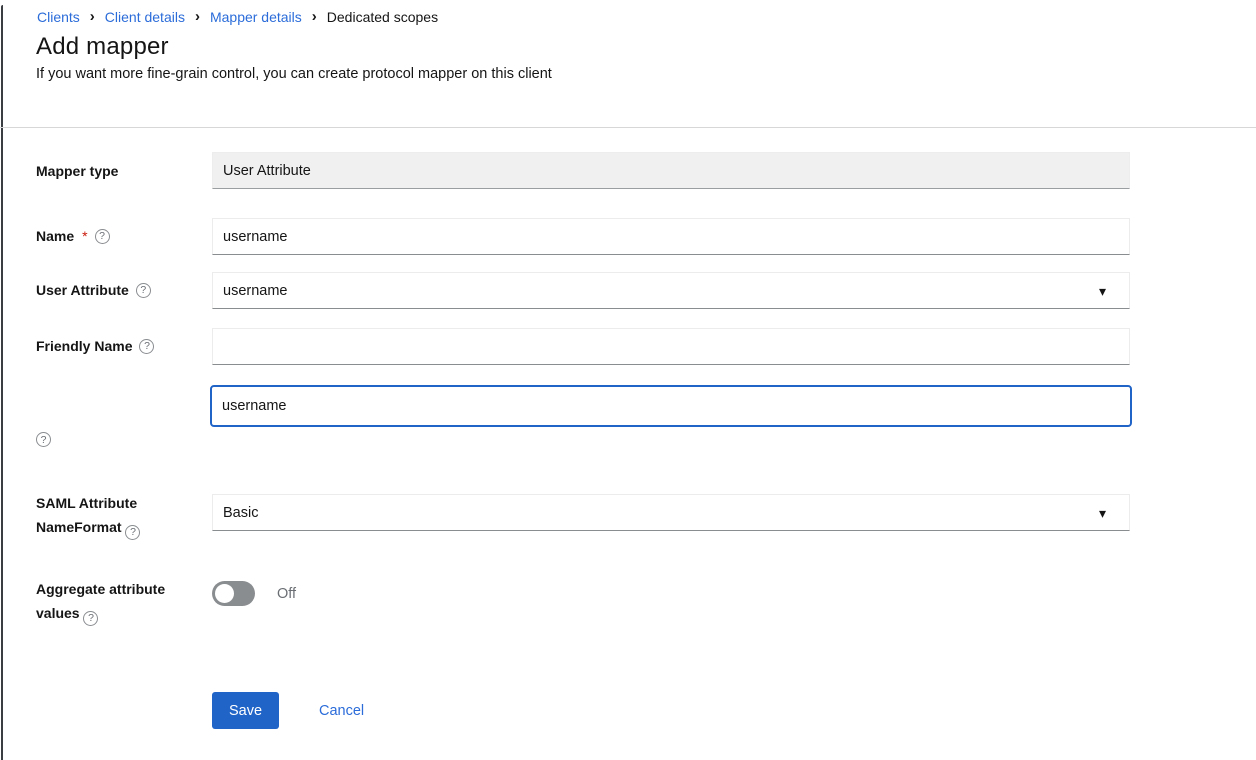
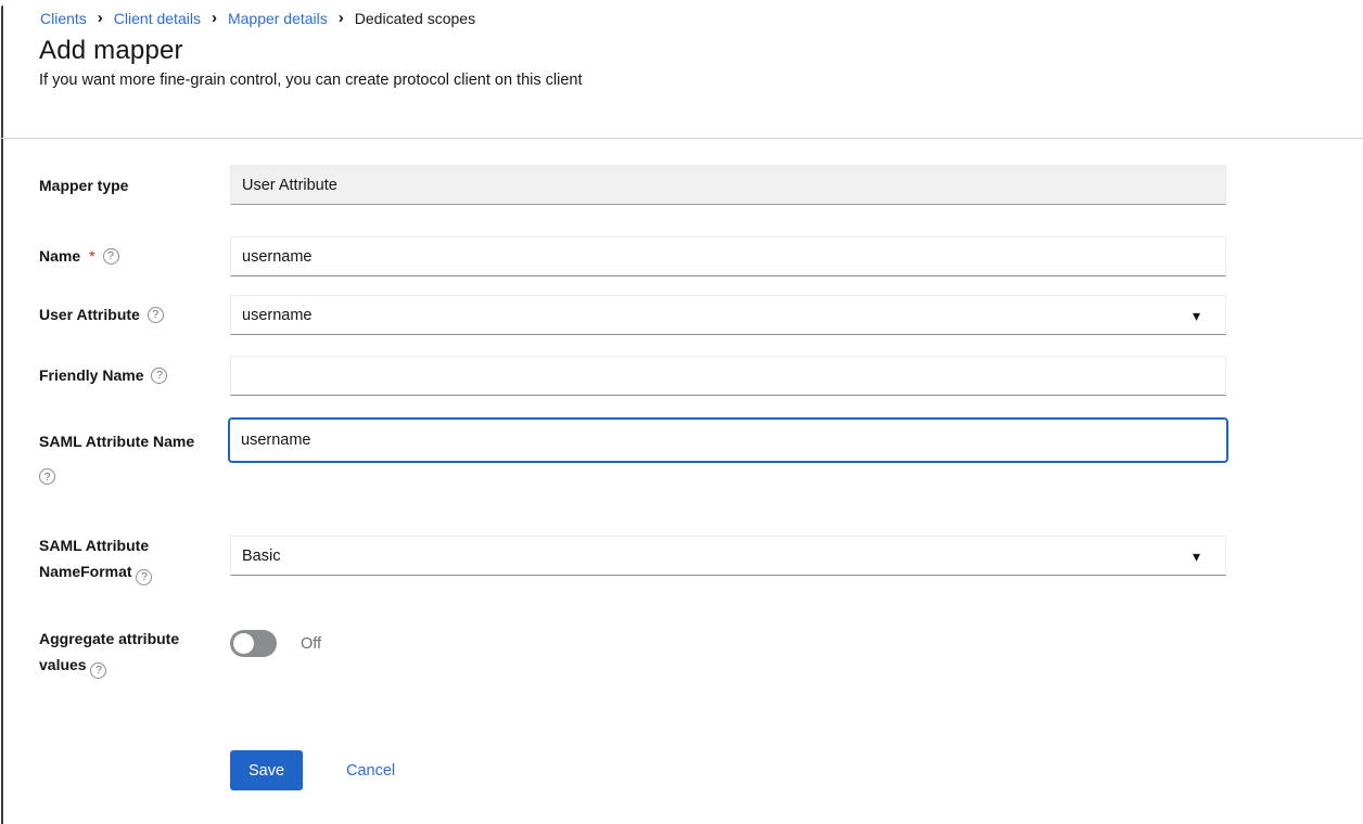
  Clients
  ›
  Client details
  ›
  Mapper details
  ›
  Dedicated scopes
  Add mapper
- If you want more fine-grain control, you can create protocol mapper on this client
+ If you want more fine-grain control, you can create protocol client on this client
  Mapper type
  User Attribute
  Name
  *
  ?
  username
  User Attribute
  ?
  username
  ▾
  Friendly Name
  ?
+ SAML Attribute Name
  ?
  username
  SAML Attribute NameFormat
  ?
  Basic
  ▾
  Aggregate attribute values
  ?
  Off
  Save
  Cancel
